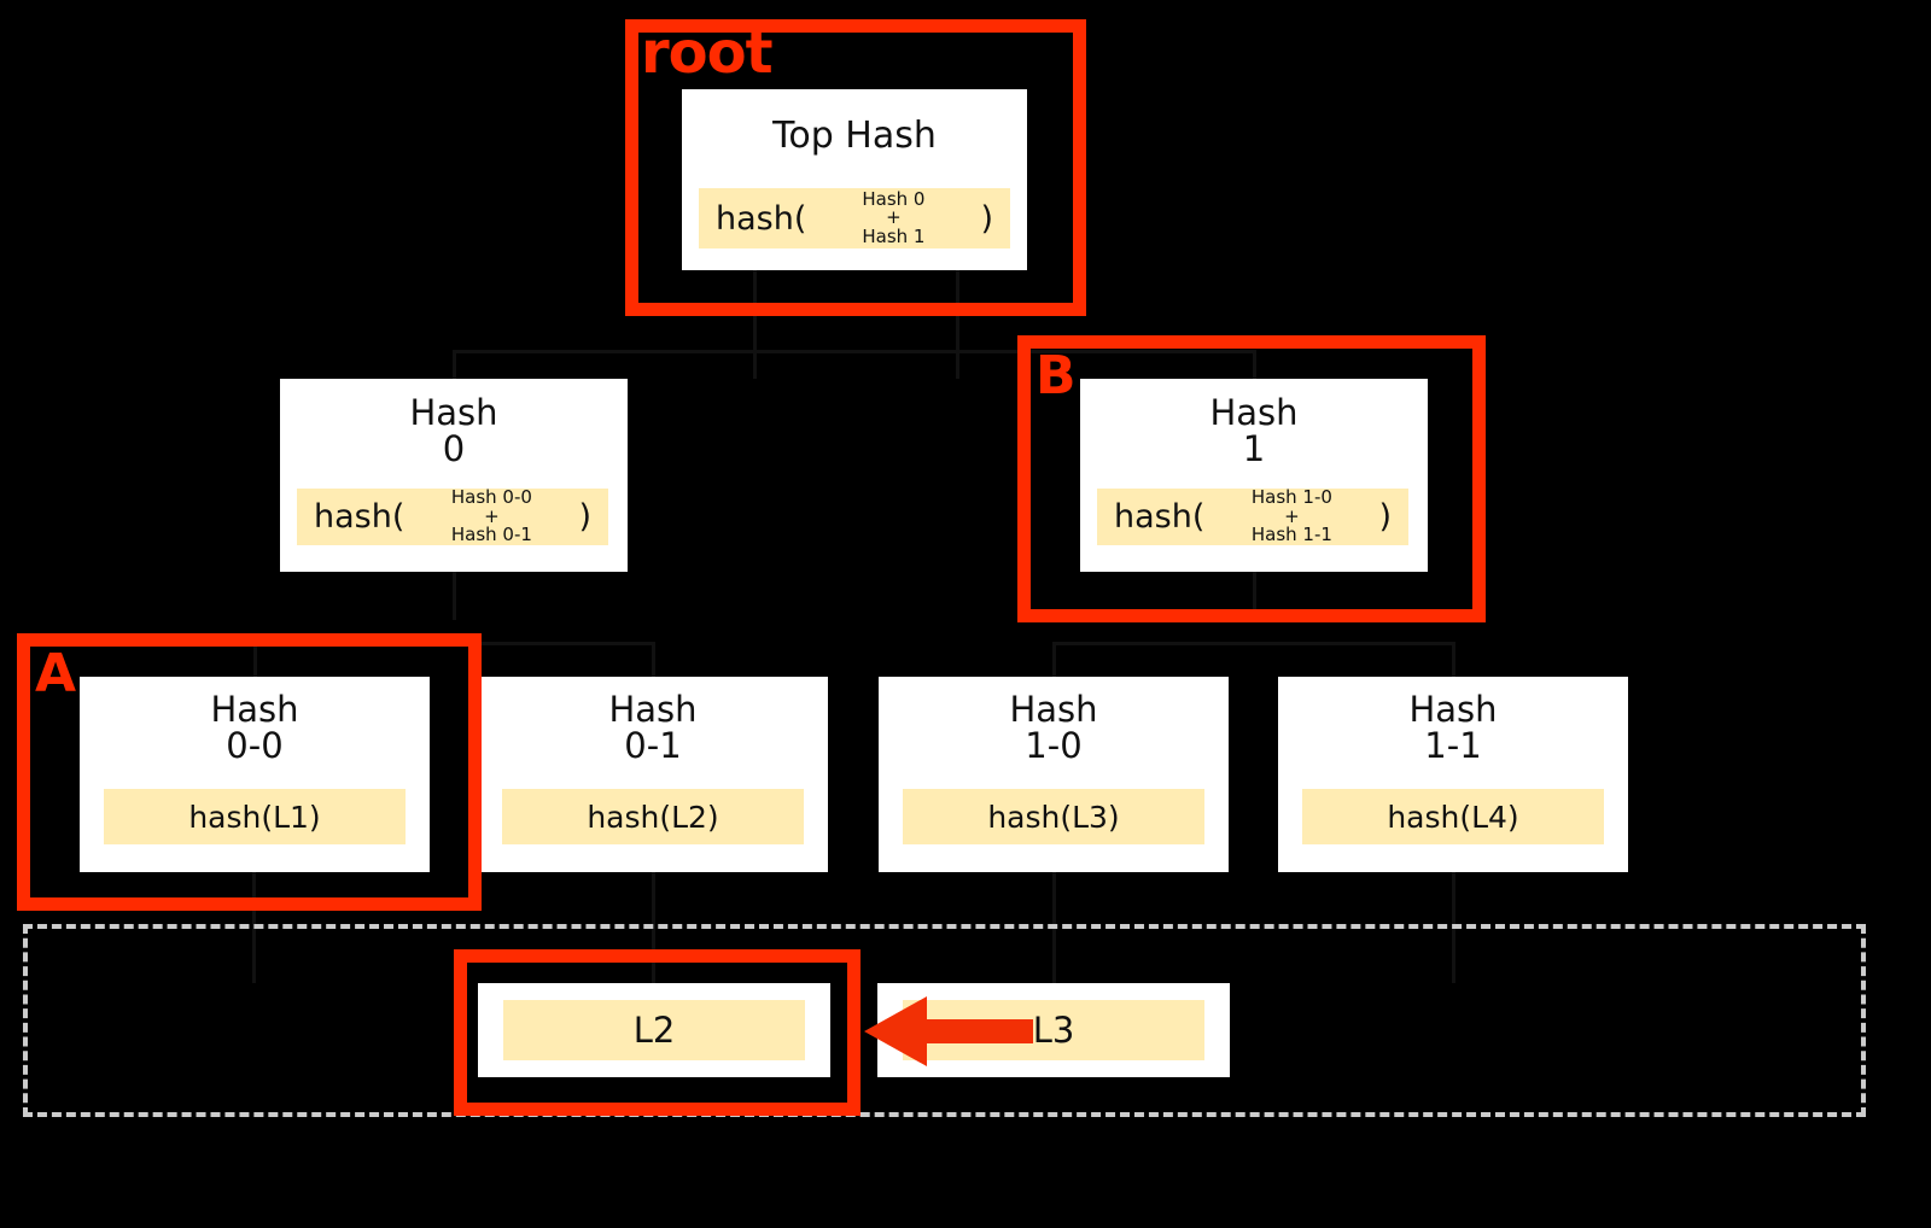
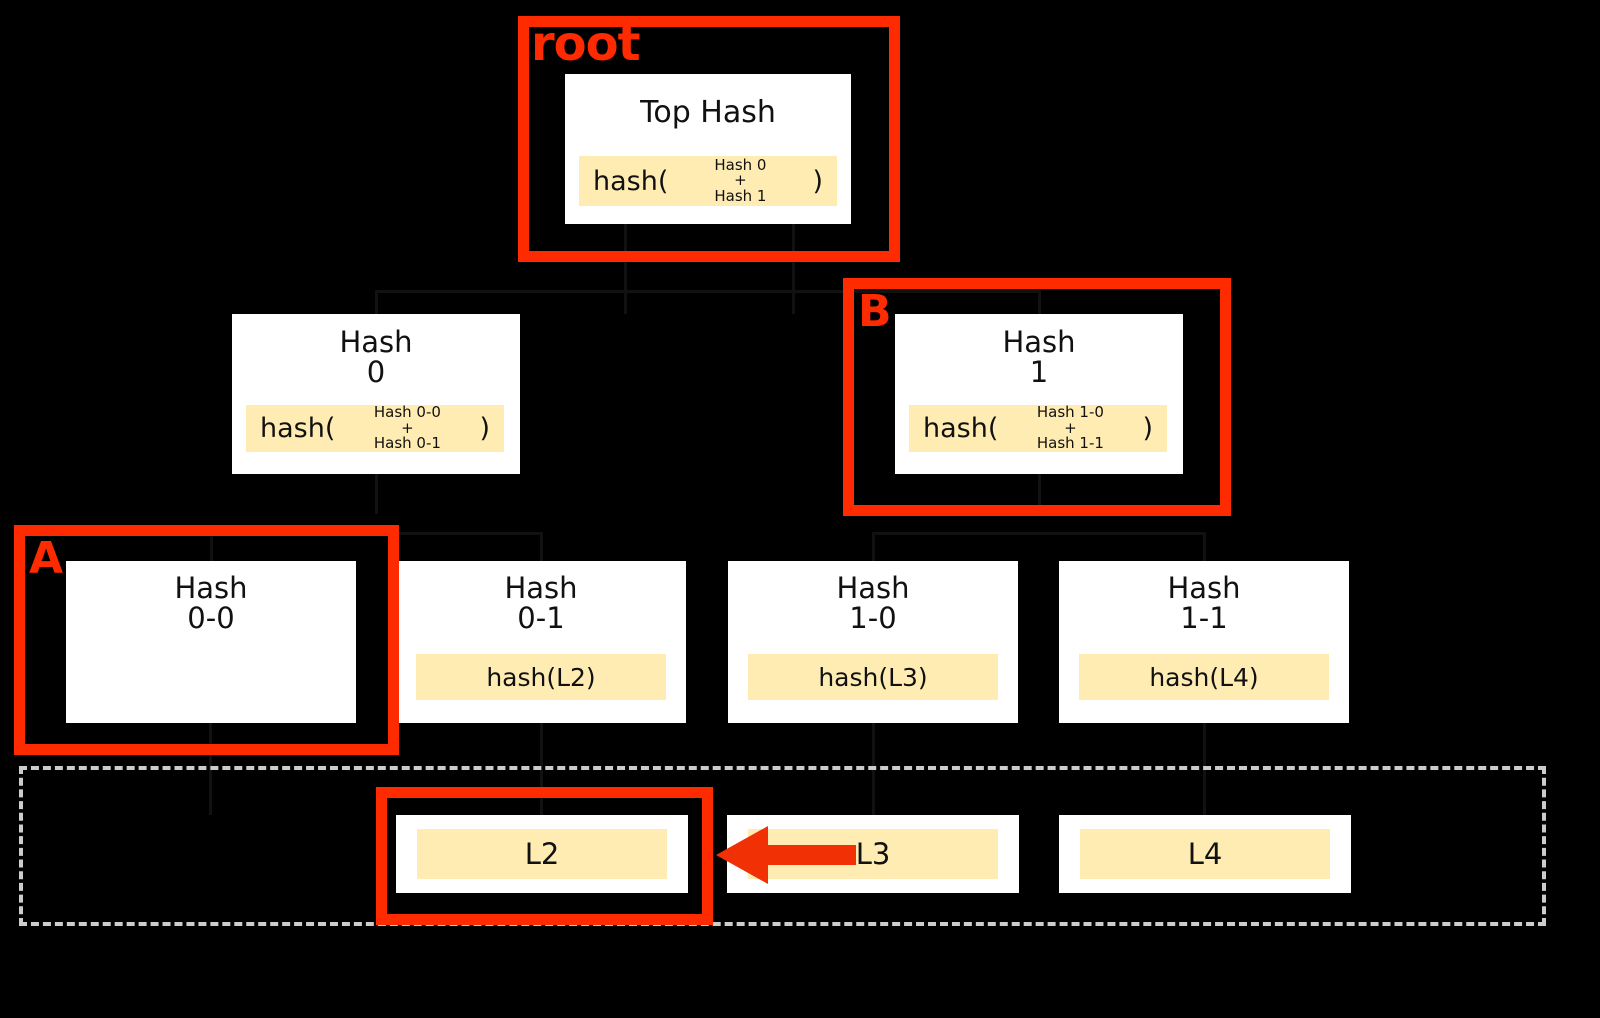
  Top Hash
  hash(
  Hash 0
  +
  Hash 1
  )
  Hash
  0
  hash(
  Hash 0-0
  +
  Hash 0-1
  )
  Hash
  1
  hash(
  Hash 1-0
  +
  Hash 1-1
  )
  Hash
  0-0
- hash(L1)
  Hash
  0-1
  hash(L2)
  Hash
  1-0
  hash(L3)
  Hash
  1-1
  hash(L4)
  L2
  L3
+ L4
  root
  B
  A
